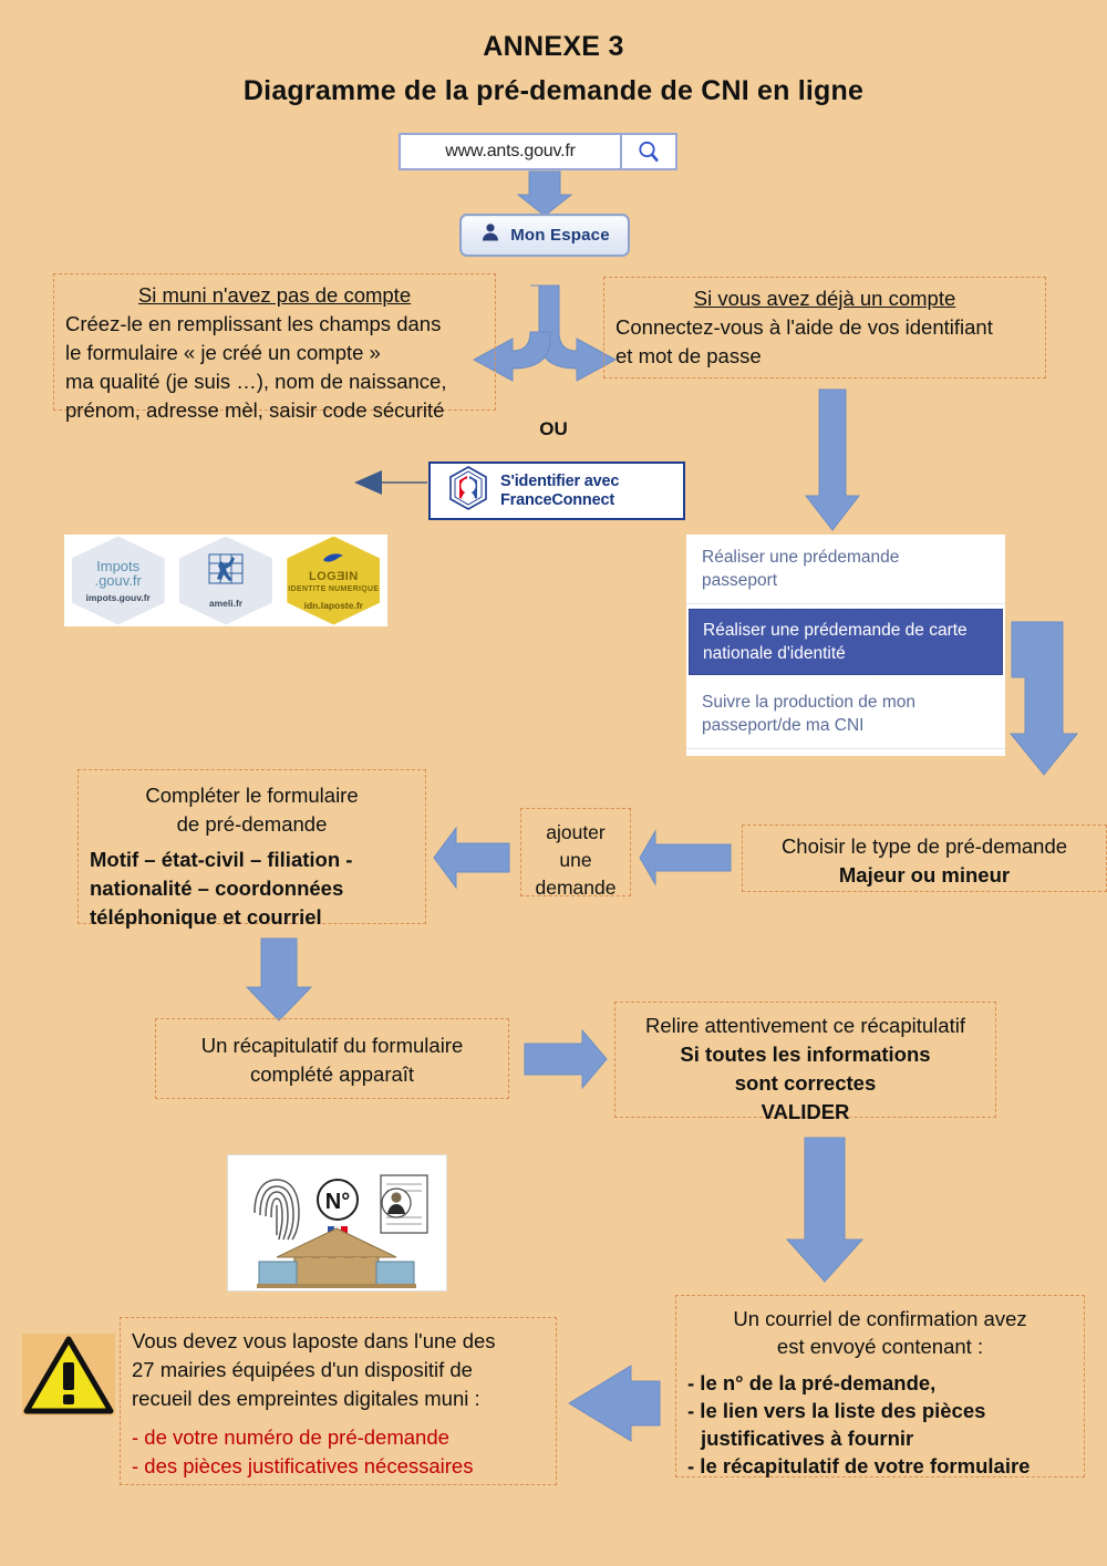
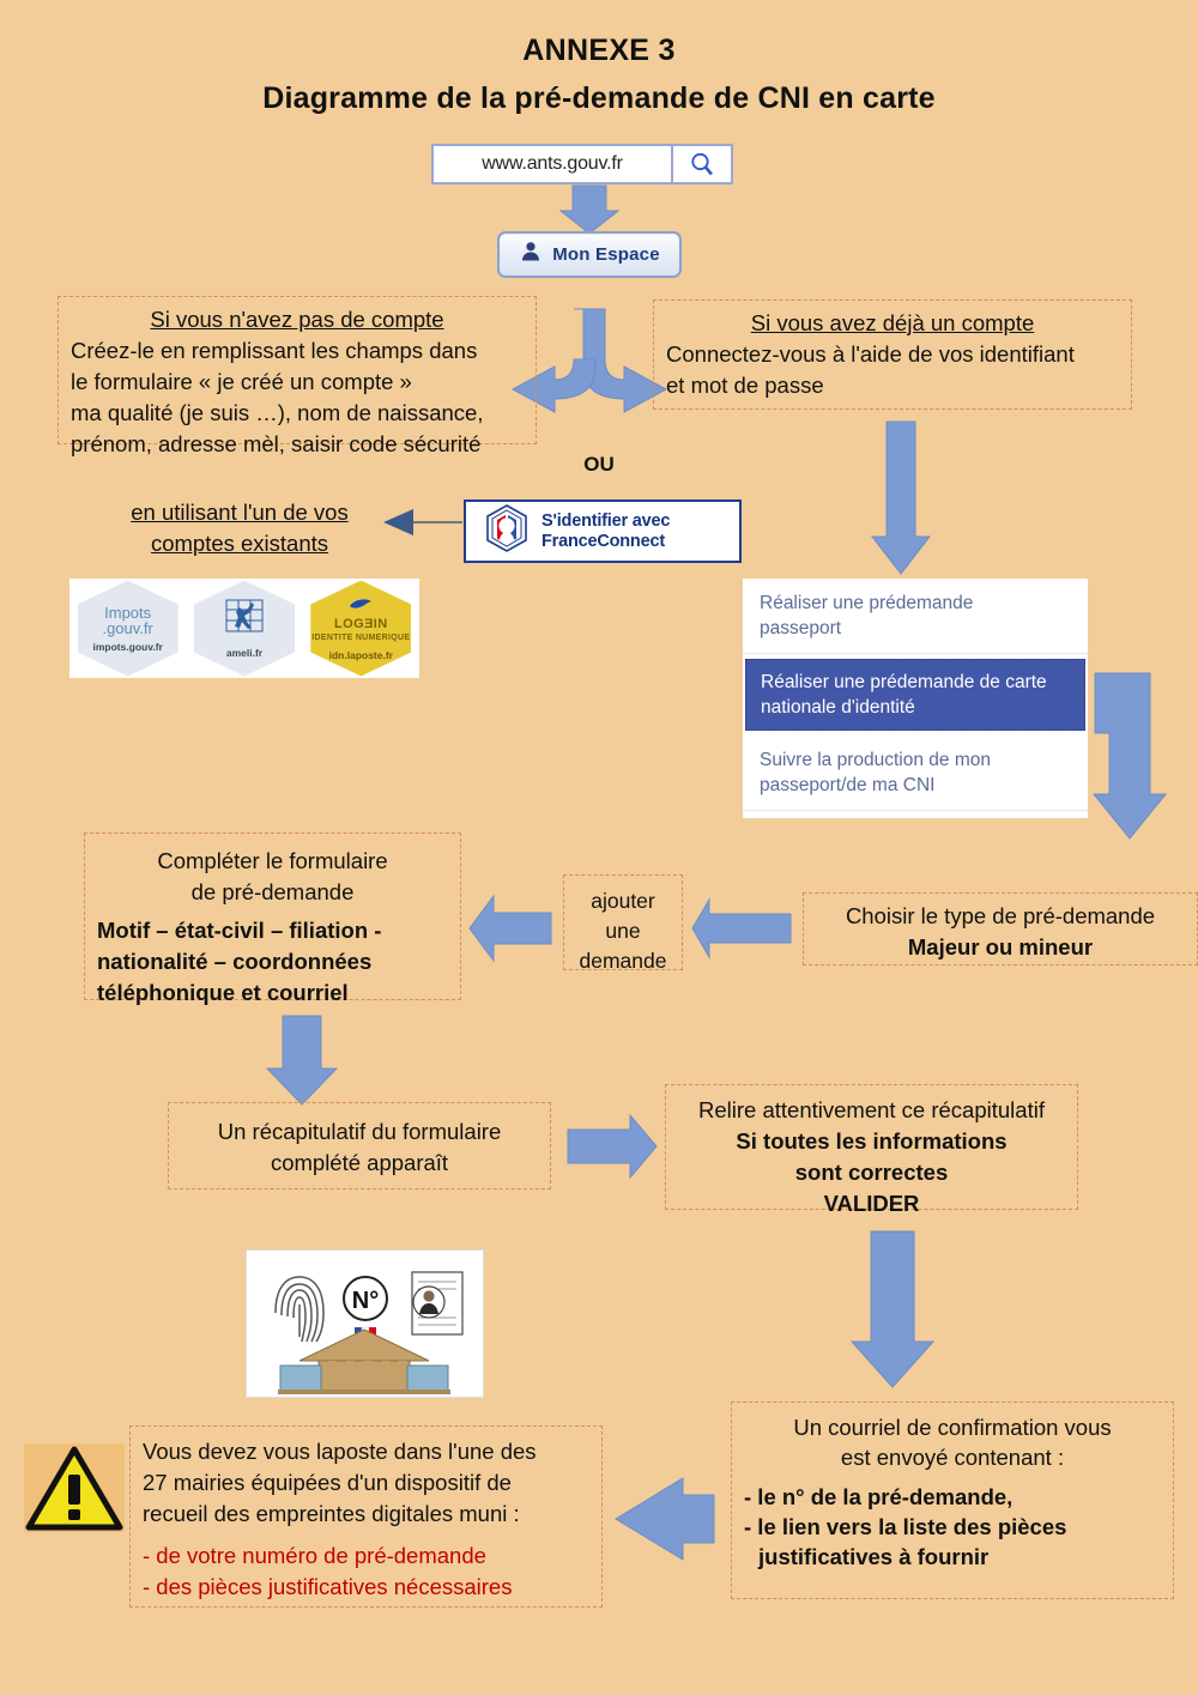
  ANNEXE 3
- Diagramme de la pré-demande de CNI en ligne
+ Diagramme de la pré-demande de CNI en carte
  www.ants.gouv.fr
  Mon Espace
- Si muni n'avez pas de compte
+ Si vous n'avez pas de compte
  Créez-le en remplissant les champs dans
  le formulaire « je créé un compte »
  ma qualité (je suis …), nom de naissance,
  prénom, adresse mèl, saisir code sécurité
  Si vous avez déjà un compte
  Connectez-vous à l'aide de vos identifiant
  et mot de passe
  OU
  S'identifier avec
  FranceConnect
+ en utilisant l'un de vos
+ comptes existants
  Impots
  .gouv.fr
  impots.gouv.fr
  ameli.fr
  LOGƎIN
  idn.laposte.fr
  Réaliser une prédemande
  passeport
  Réaliser une prédemande de carte
  nationale d'identité
  Suivre la production de mon
  passeport/de ma CNI
  Choisir le type de pré-demande
  Majeur ou mineur
  ajouter
  une
  demande
  Compléter le formulaire
  de pré-demande
  Motif – état-civil – filiation -
  nationalité – coordonnées
  téléphonique et courriel
  Un récapitulatif du formulaire
  complété apparaît
  Relire attentivement ce récapitulatif
  Si toutes les informations
  sont correctes
  VALIDER
  N°
- Un courriel de confirmation avez
+ Un courriel de confirmation vous
  est envoyé contenant :
  - le n° de la pré-demande,
  - le lien vers la liste des pièces
  justificatives à fournir
- - le récapitulatif de votre formulaire
  Vous devez vous laposte dans l'une des
  27 mairies équipées d'un dispositif de
  recueil des empreintes digitales muni :
  - de votre numéro de pré-demande
  - des pièces justificatives nécessaires
